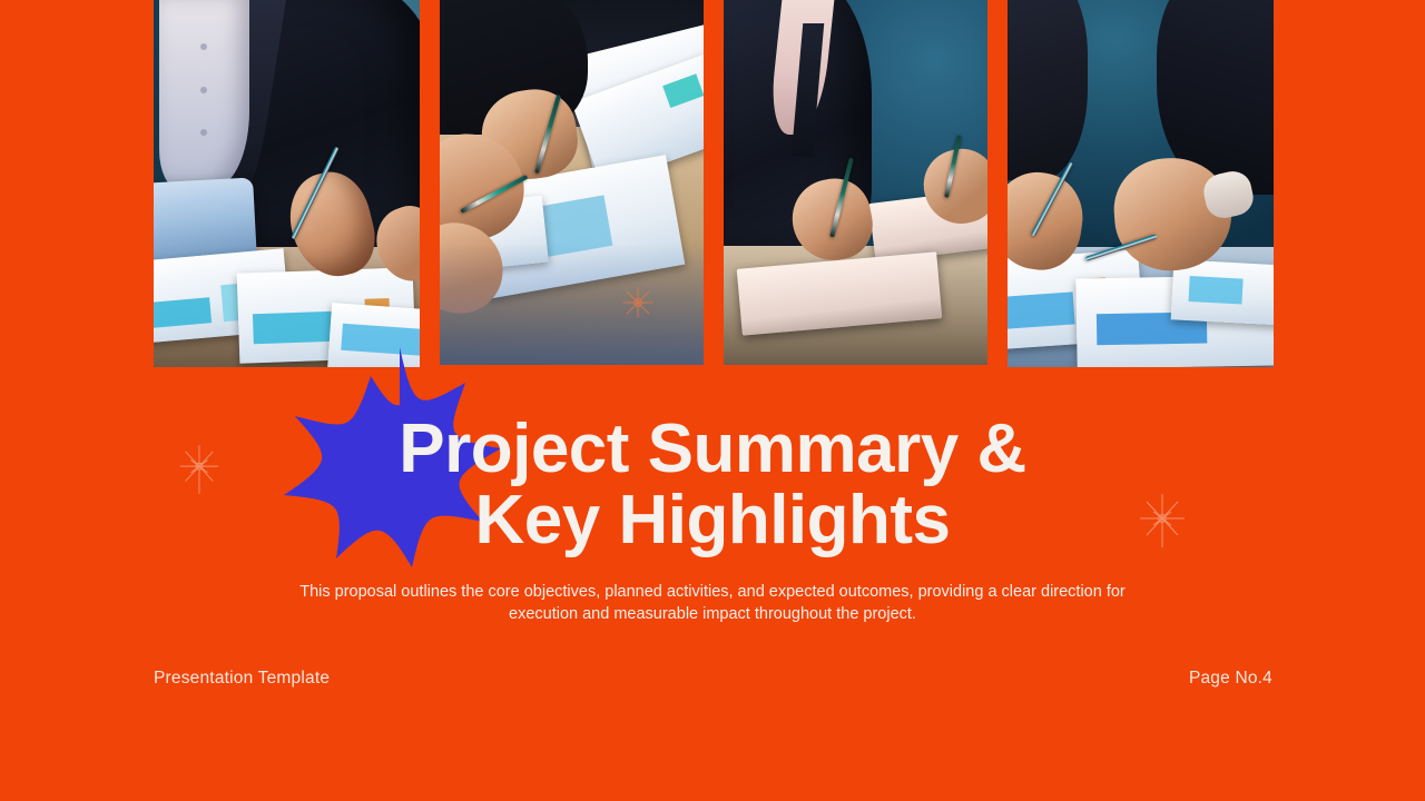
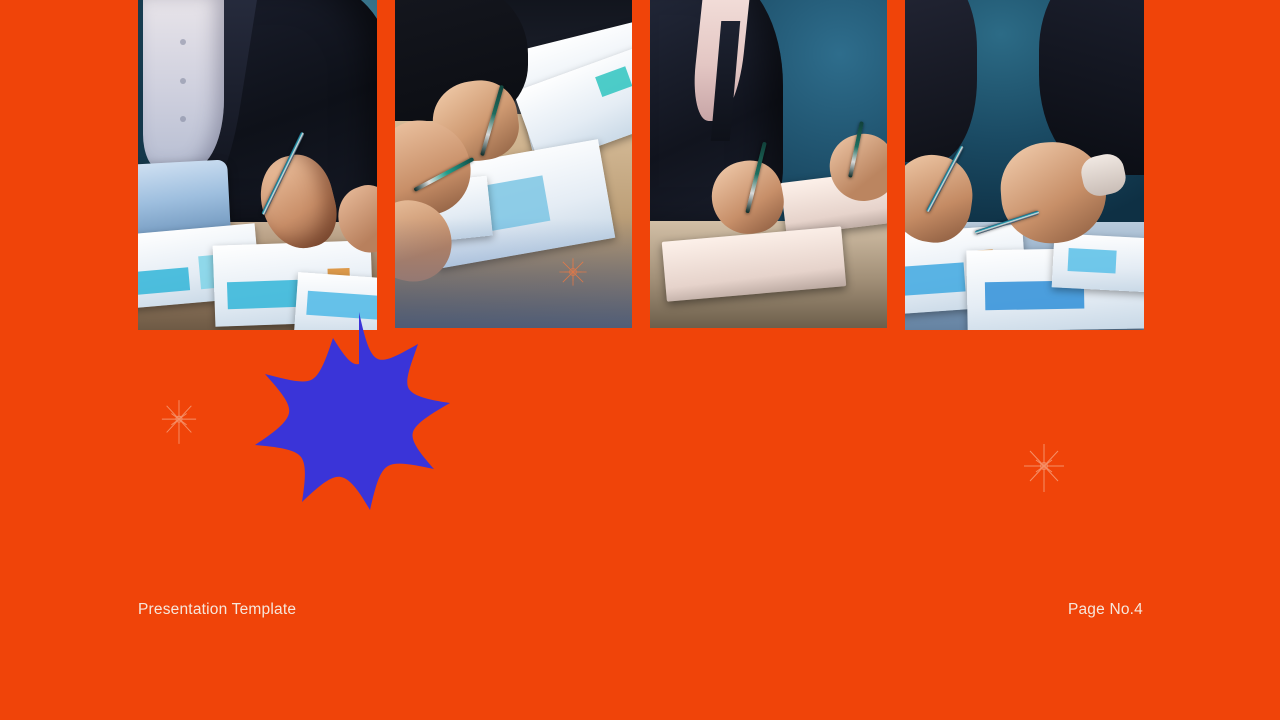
- Project Summary &
- Key Highlights
- This proposal outlines the core objectives, planned activities, and expected outcomes, providing a clear direction for execution and measurable impact throughout the project.
  Presentation Template
  Page No.4
